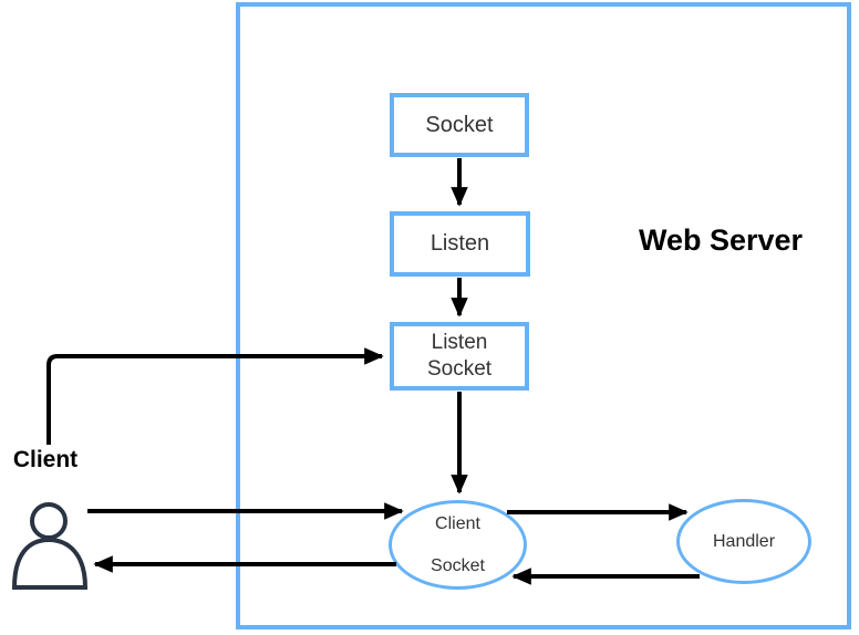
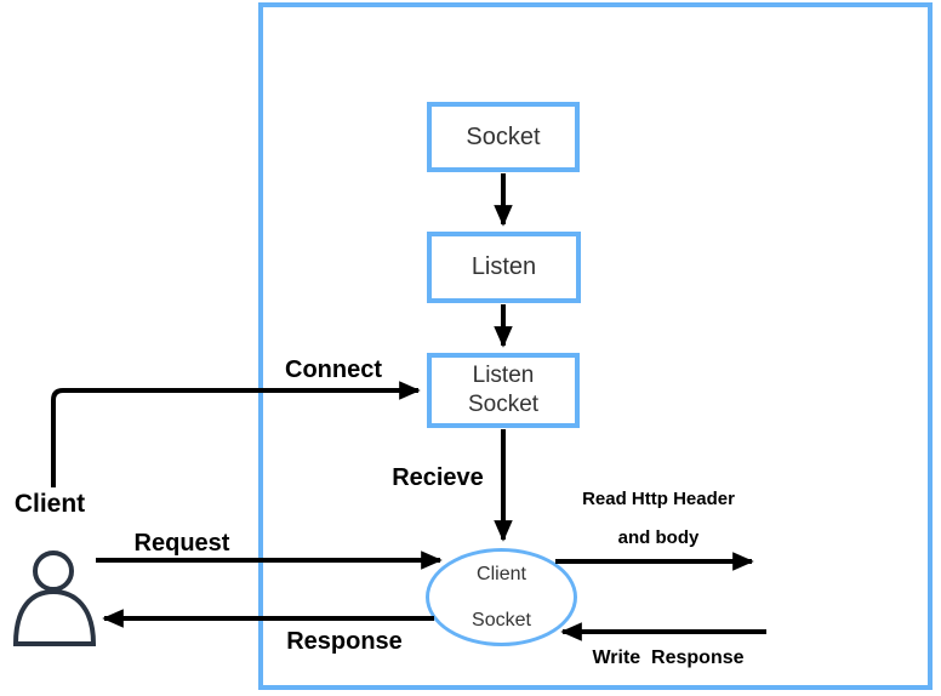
- Web Server
  Socket
  Listen
  Listen
  Socket
  Client
  Socket
- Handler
  Client
+ Connect
+ Request
+ Response
+ Recieve
+ Read Http Header
+ and body
+ Write Response
